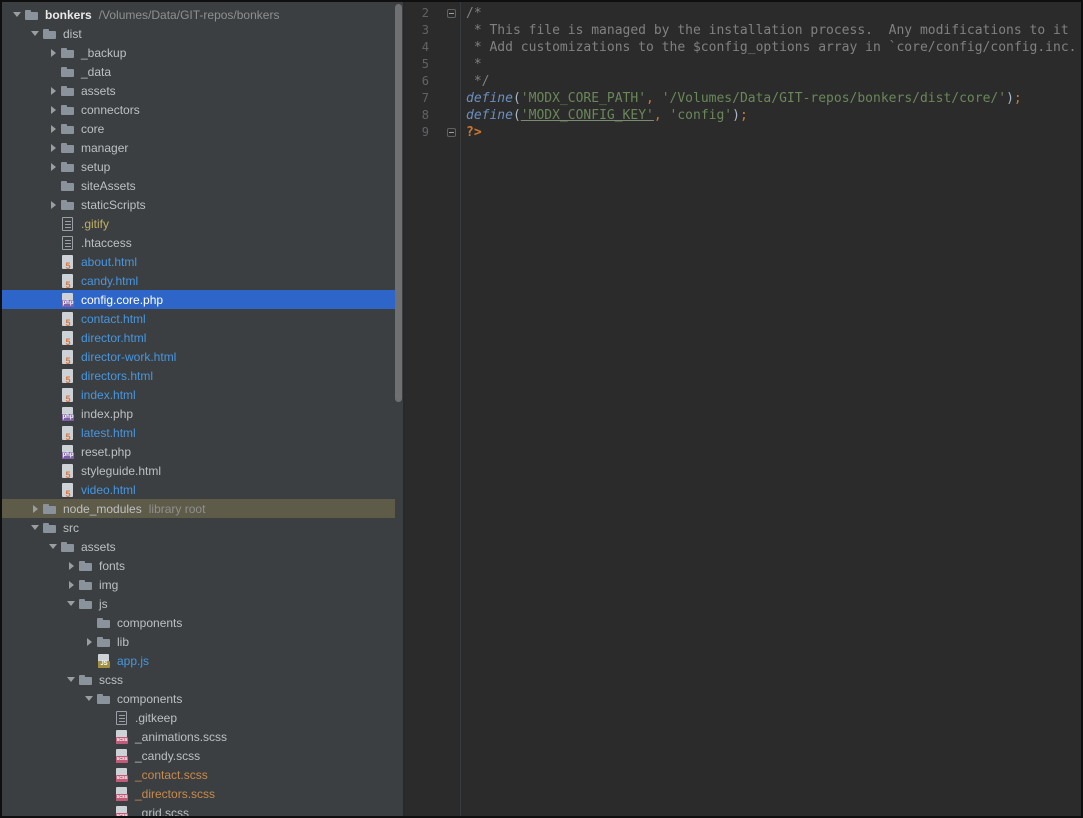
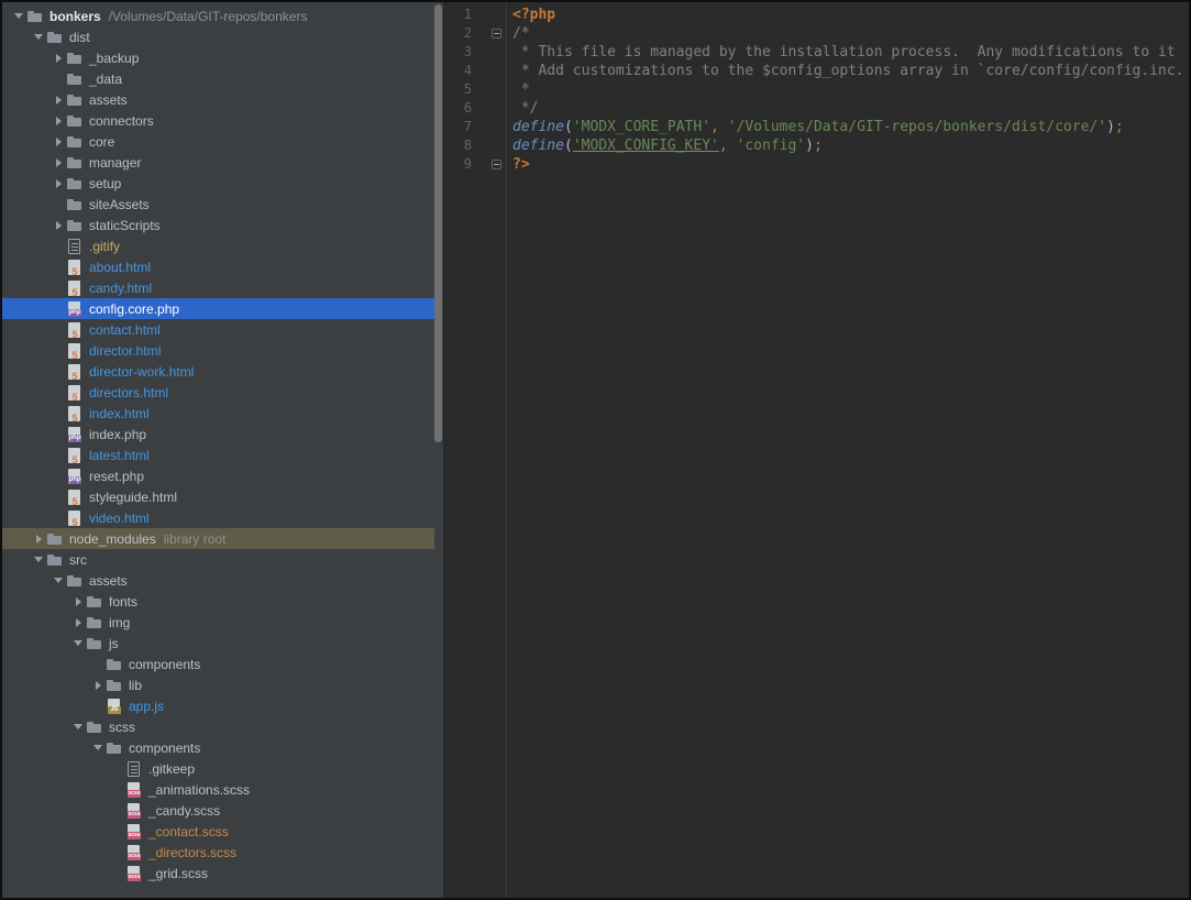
  bonkers
  /Volumes/Data/GIT-repos/bonkers
  dist
  _backup
  _data
  assets
  connectors
  core
  manager
  setup
  siteAssets
  staticScripts
  .gitify
- .htaccess
  about.html
  candy.html
  config.core.php
  contact.html
  director.html
  director-work.html
  directors.html
  index.html
  index.php
  latest.html
  reset.php
  styleguide.html
  video.html
  node_modules
  library root
  src
  assets
  fonts
  img
  js
  components
  lib
  app.js
  scss
  components
  .gitkeep
  _animations.scss
  _candy.scss
  _contact.scss
  _directors.scss
  _grid.scss
+ 1
+ <?php
  2
  /*
  3
  * This file is managed by the installation process. Any modifications to it
  4
  * Add customizations to the $config_options array in `core/config/config.inc.
  5
  *
  6
  */
  7
  define('MODX_CORE_PATH', '/Volumes/Data/GIT-repos/bonkers/dist/core/');
  8
  define('MODX_CONFIG_KEY', 'config');
  9
  ?>
